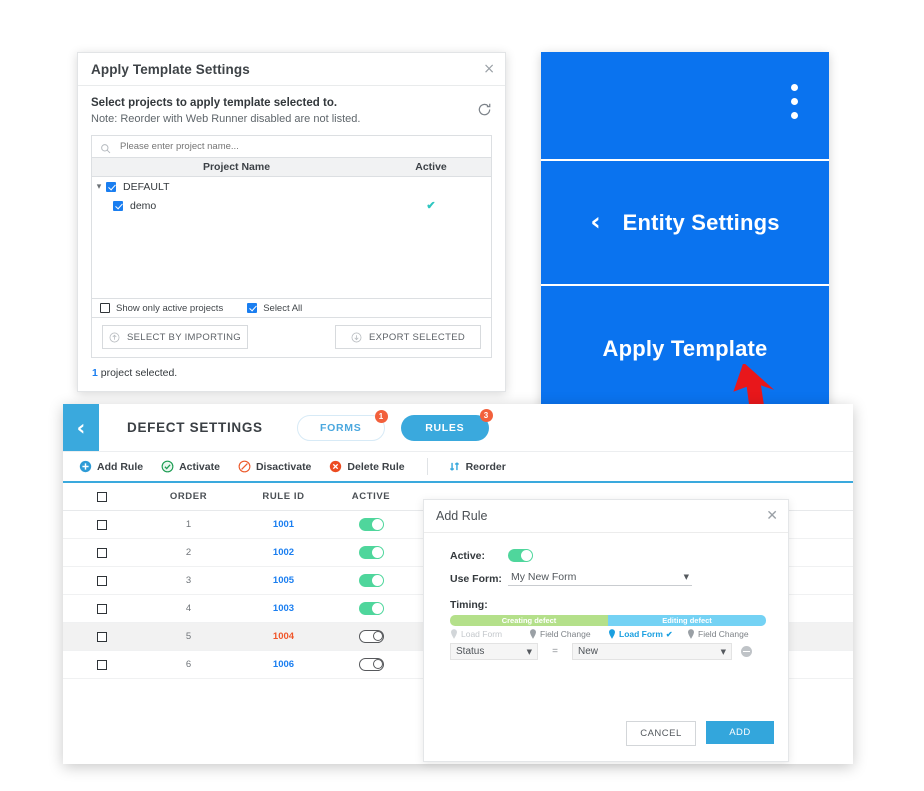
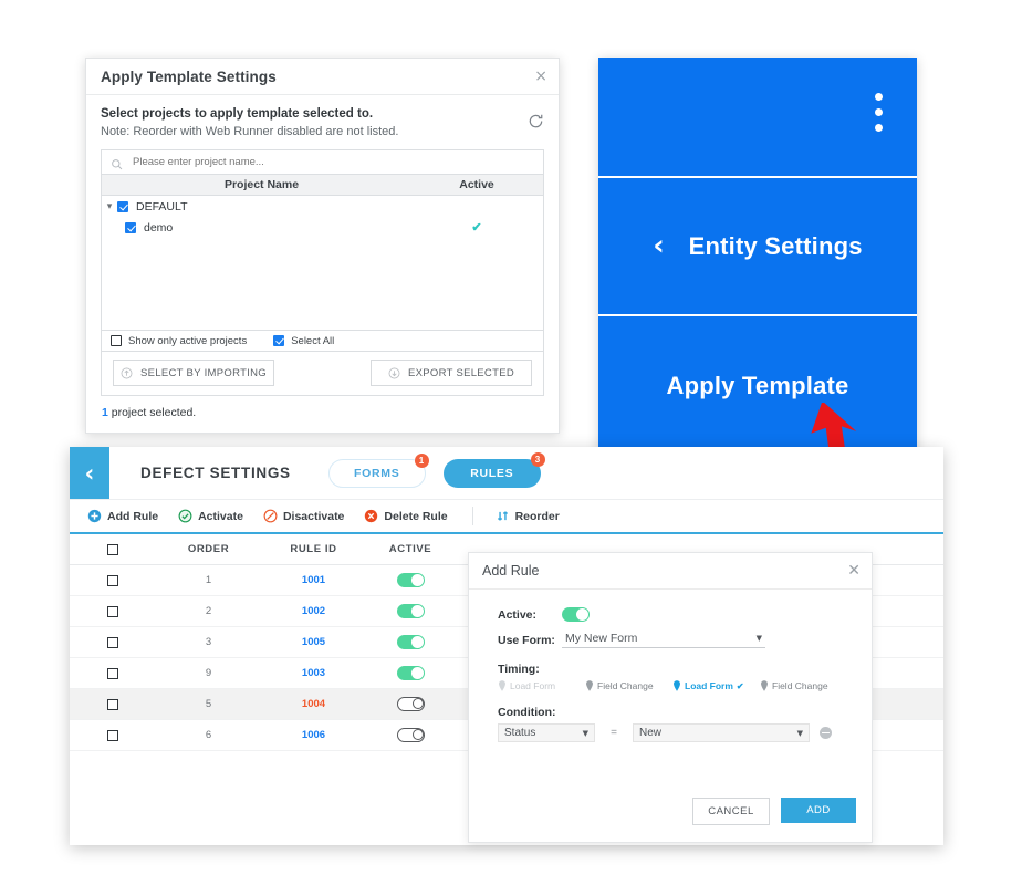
  Apply Template Settings
  ×
  Select projects to apply template selected to.
  Note: Reorder with Web Runner disabled are not listed.
  Please enter project name...
  Project Name
  Active
  ▾
  DEFAULT
  demo
  ✔
  Show only active projects
  Select All
  SELECT BY IMPORTING
  EXPORT SELECTED
  1 project selected.
  ‹
  Entity Settings
  Apply Template
  ‹
  DEFECT SETTINGS
  FORMS
  1
  RULES
  3
  Add Rule
  Activate
  Disactivate
  Delete Rule
  Reorder
  ORDER
  RULE ID
  ACTIVE
  1
  1001
  2
  1002
  3
  1005
- 4
+ 9
  1003
  5
  1004
  6
  1006
  Add Rule
  ✕
  Active:
  Use Form:
  My New Form
  ▼
  Timing:
- Creating defect
- Editing defect
  Load Form
  Field Change
  Load Form
  ✔
  Field Change
+ Condition:
  Status
  ▼
  =
  New
  ▼
  CANCEL
  ADD
